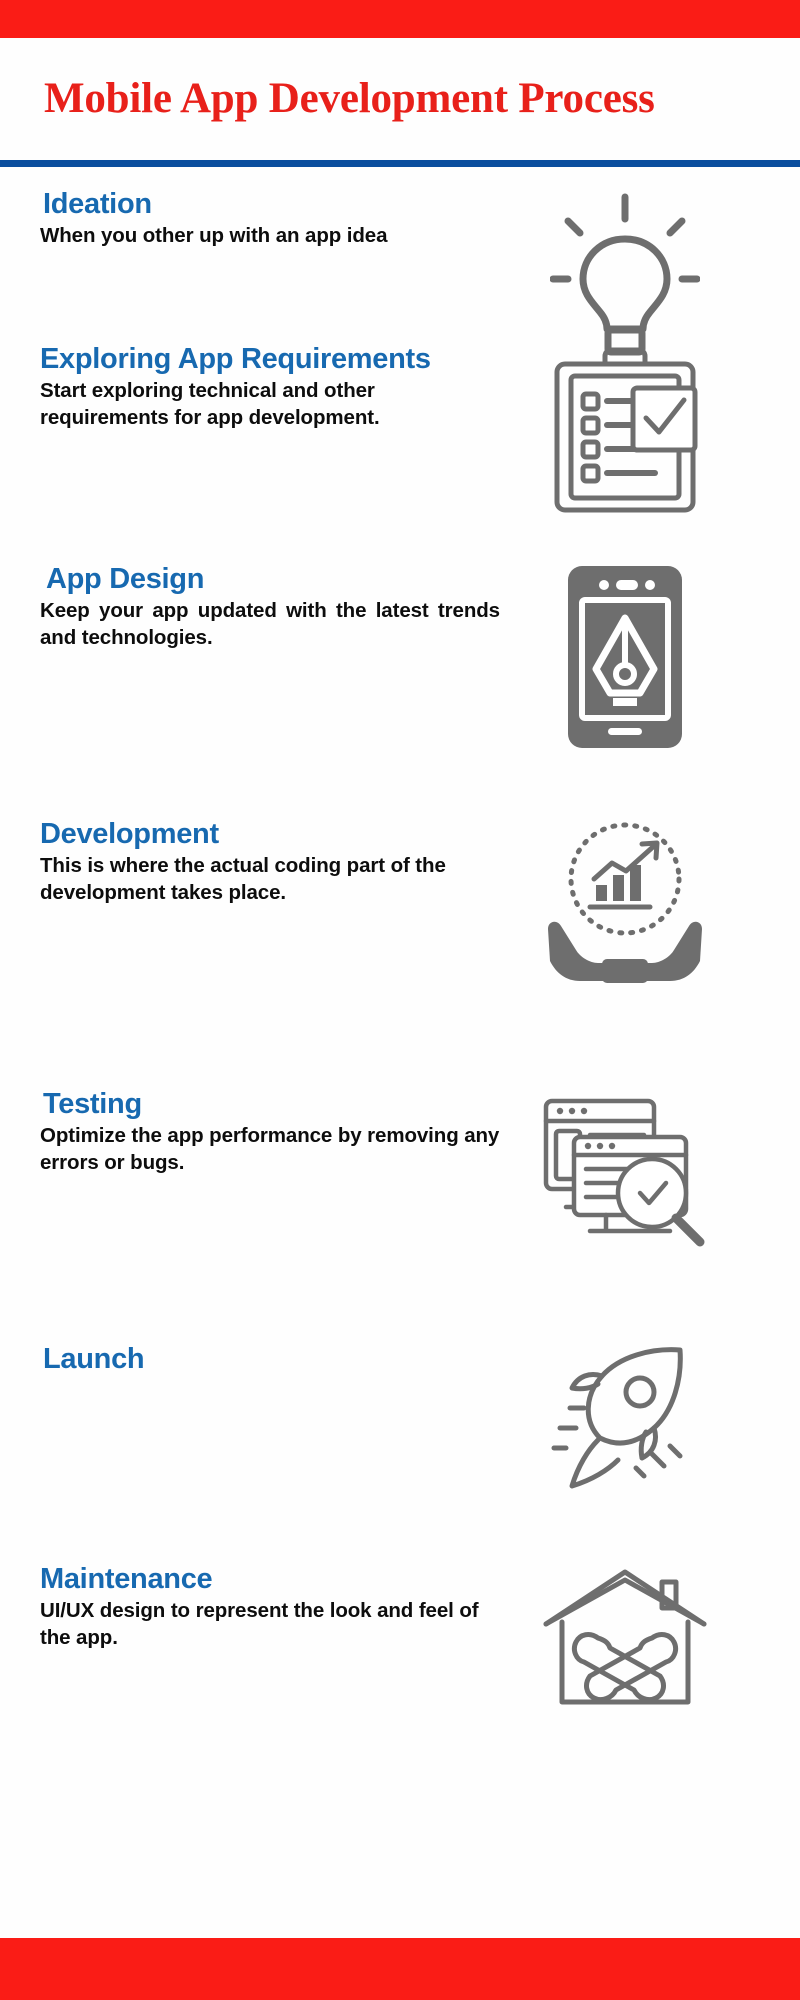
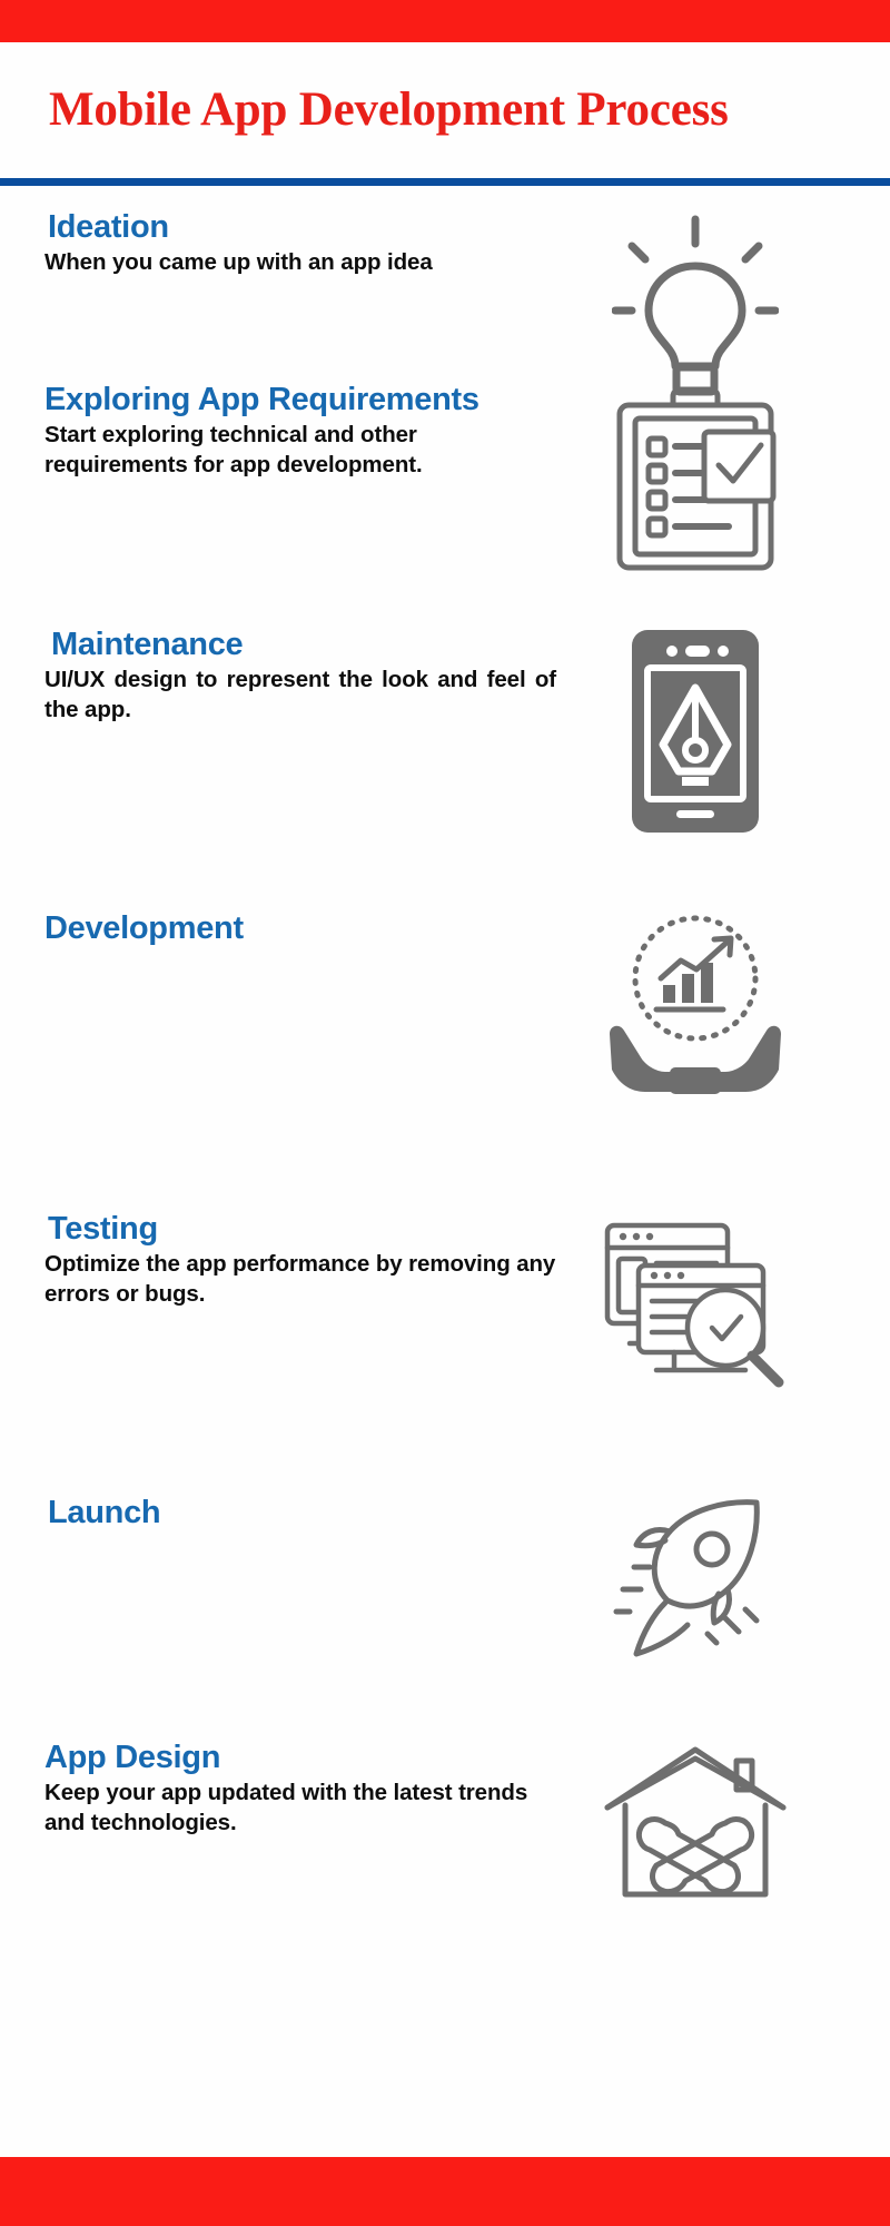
  Mobile App Development Process
  Ideation
- When you other up with an app idea
+ When you came up with an app idea
  Exploring App Requirements
  Start exploring technical and other requirements for app development.
- App Design
+ Maintenance
- Keep your app updated with the latest trends and technologies.
+ UI/UX design to represent the look and feel of the app.
  Development
- This is where the actual coding part of the development takes place.
  Testing
  Optimize the app performance by removing any errors or bugs.
  Launch
- Maintenance
+ App Design
- UI/UX design to represent the look and feel of the app.
+ Keep your app updated with the latest trends and technologies.
